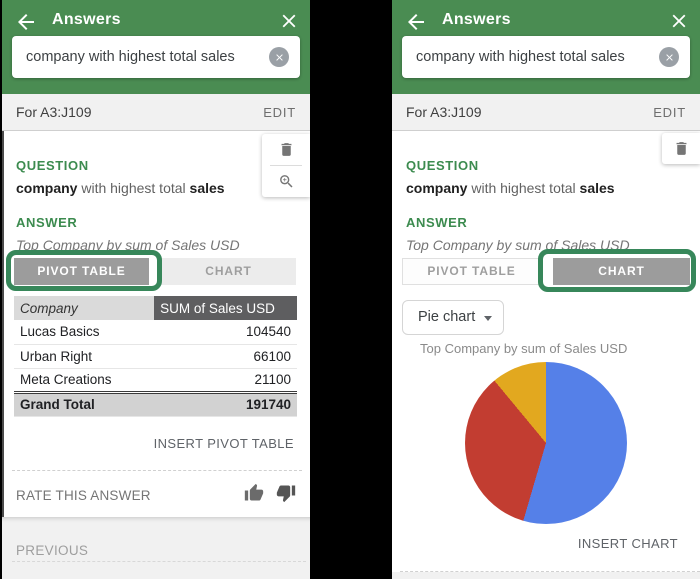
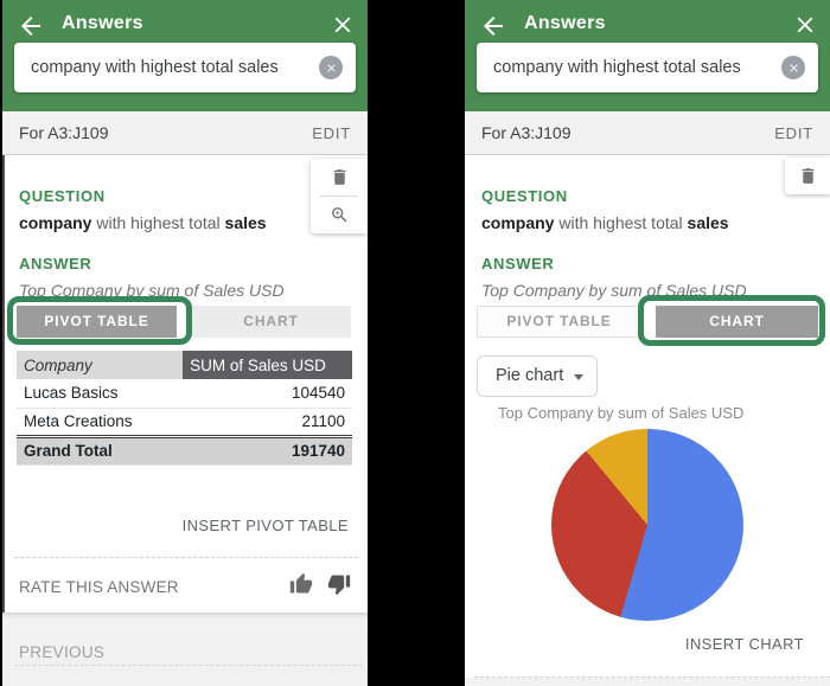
  Answers
  company with highest total sales
  For A3:J109
  EDIT
  QUESTION
  company with highest total sales
  ANSWER
  Top Company by sum of Sales USD
  PIVOT TABLE
  CHART
  Company	SUM of Sales USD
  Lucas Basics	104540
- Urban Right	66100
  Meta Creations	21100
  Grand Total	191740
  INSERT PIVOT TABLE
  RATE THIS ANSWER
  PREVIOUS
  Answers
  company with highest total sales
  For A3:J109
  EDIT
  QUESTION
  company with highest total sales
  ANSWER
  Top Company by sum of Sales USD
  PIVOT TABLE
  CHART
  Pie chart
  Top Company by sum of Sales USD
  INSERT CHART
